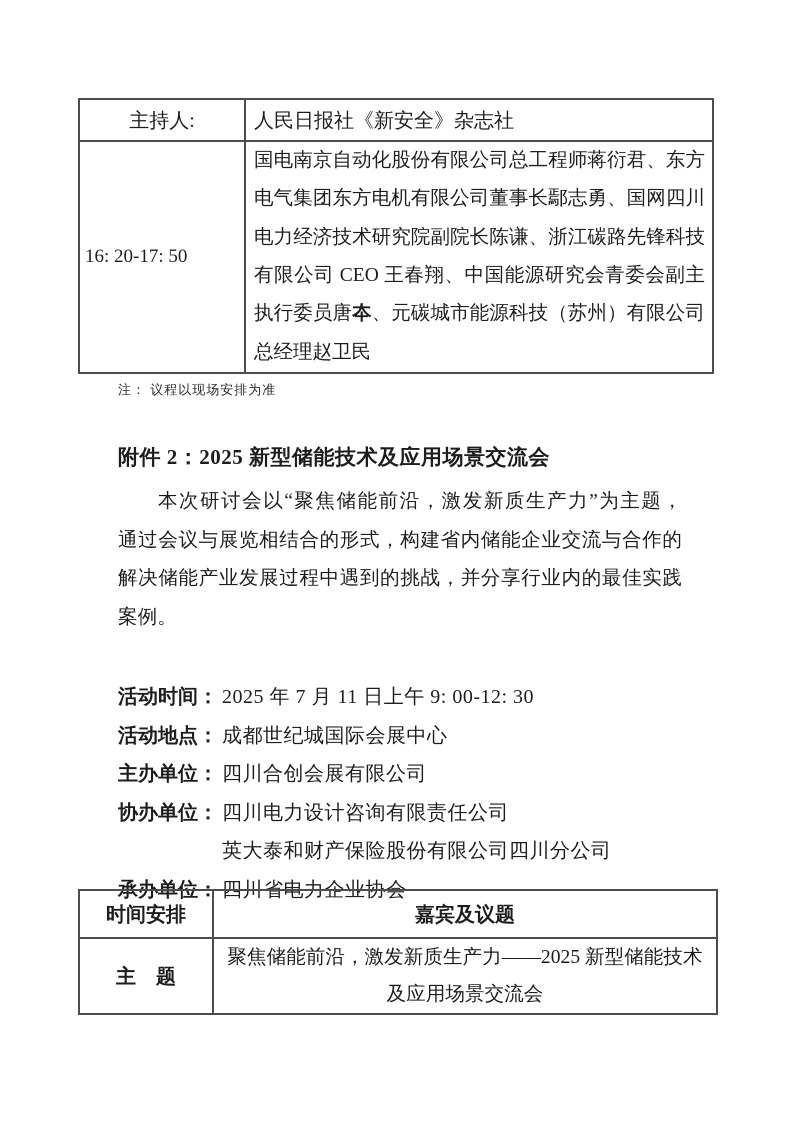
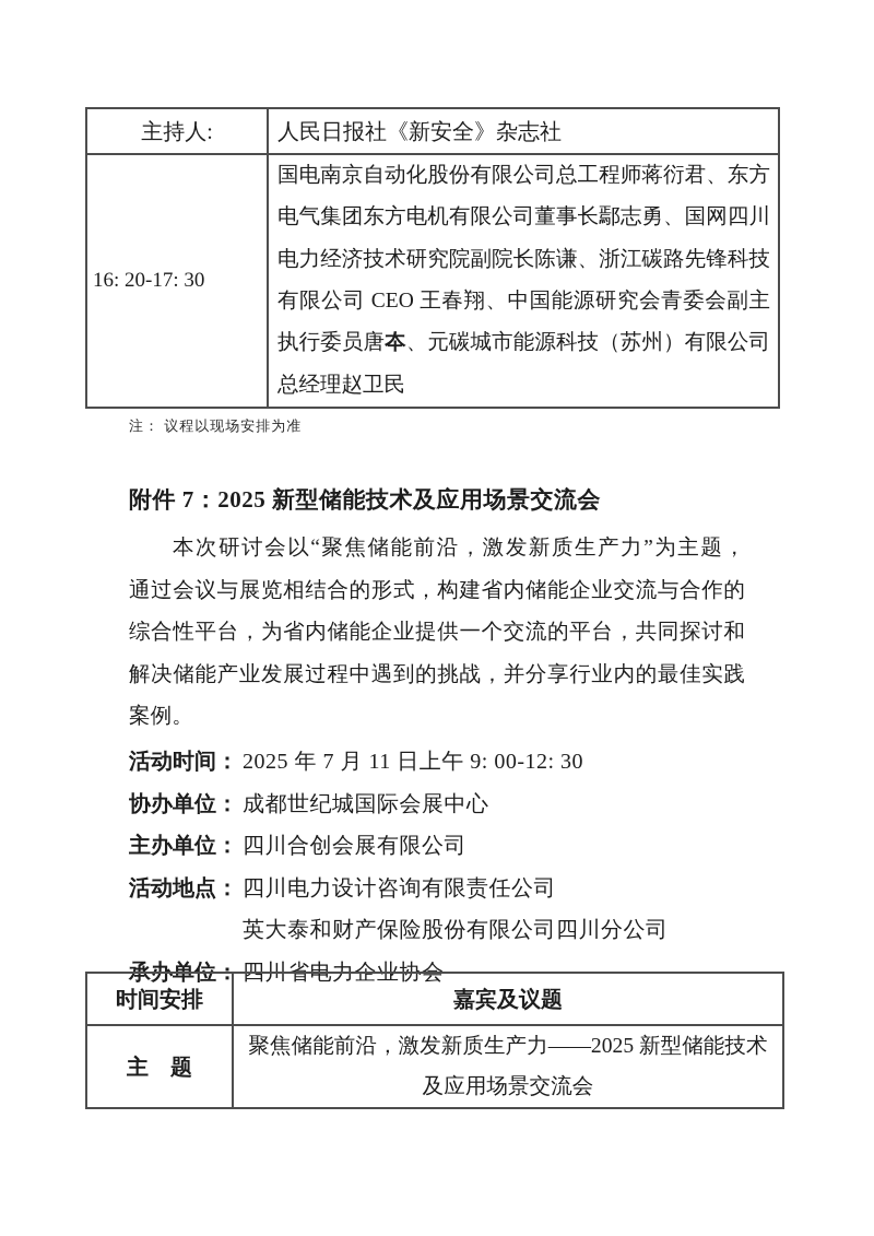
  主持人:	人民日报社《新安全》杂志社
- 16: 20-17: 50	国电南京自动化股份有限公司总工程师蒋衍君、东方 电气集团东方电机有限公司董事长鄢志勇、国网四川 电力经济技术研究院副院长陈谦、浙江碳路先锋科技 有限公司 CEO 王春翔、中国能源研究会青委会副主 执行委员唐夲、元碳城市能源科技（苏州）有限公司 总经理赵卫民
+ 16: 20-17: 30	国电南京自动化股份有限公司总工程师蒋衍君、东方 电气集团东方电机有限公司董事长鄢志勇、国网四川 电力经济技术研究院副院长陈谦、浙江碳路先锋科技 有限公司 CEO 王春翔、中国能源研究会青委会副主 执行委员唐夲、元碳城市能源科技（苏州）有限公司 总经理赵卫民
  注： 议程以现场安排为准
- 附件 2：2025 新型储能技术及应用场景交流会
+ 附件 7：2025 新型储能技术及应用场景交流会
  本次研讨会以“聚焦储能前沿，激发新质生产力”为主题，
  通过会议与展览相结合的形式，构建省内储能企业交流与合作的
+ 综合性平台，为省内储能企业提供一个交流的平台，共同探讨和
  解决储能产业发展过程中遇到的挑战，并分享行业内的最佳实践
  案例。
  活动时间： 2025 年 7 月 11 日上午 9: 00-12: 30
- 活动地点： 成都世纪城国际会展中心
+ 协办单位： 成都世纪城国际会展中心
  主办单位： 四川合创会展有限公司
- 协办单位： 四川电力设计咨询有限责任公司
+ 活动地点： 四川电力设计咨询有限责任公司
  英大泰和财产保险股份有限公司四川分公司
  承办单位： 四川省电力企业协会
  时间安排	嘉宾及议题
  主 题	聚焦储能前沿，激发新质生产力——2025 新型储能技术 及应用场景交流会
